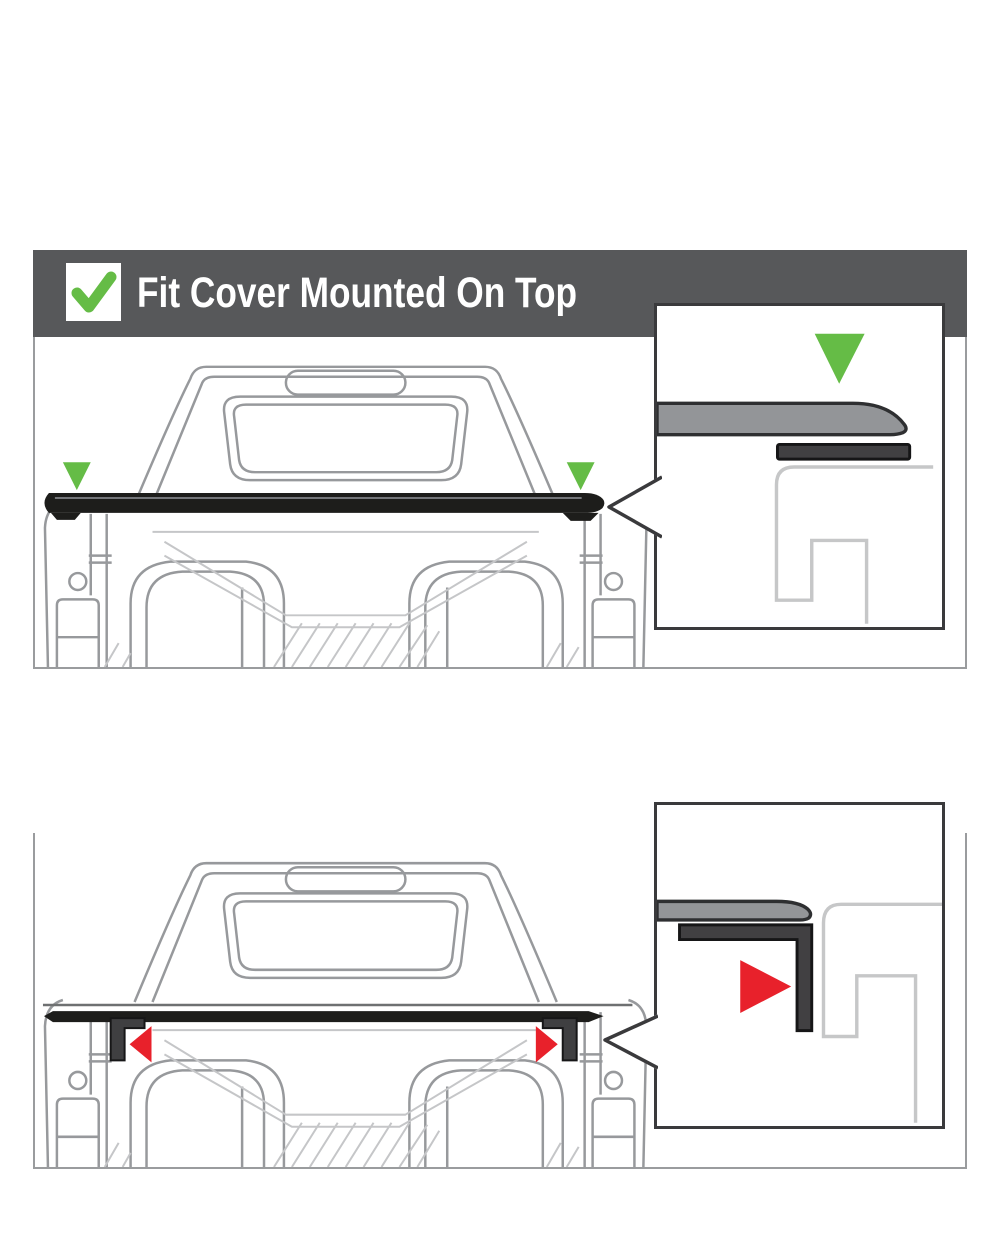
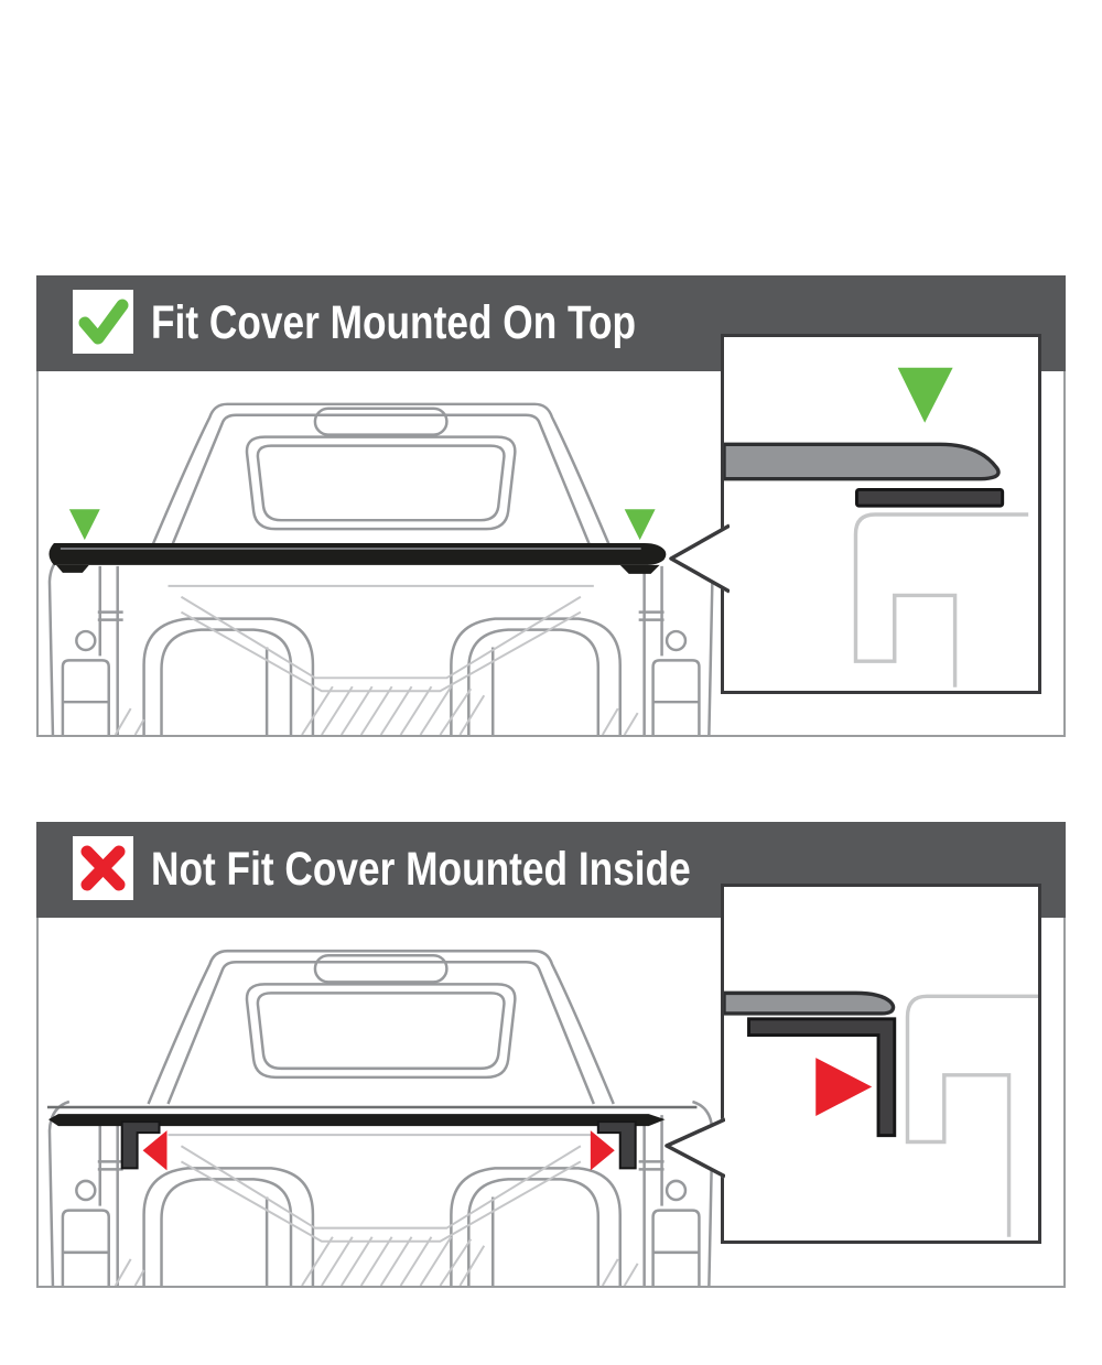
  Fit Cover Mounted On Top
+ Not Fit Cover Mounted Inside
